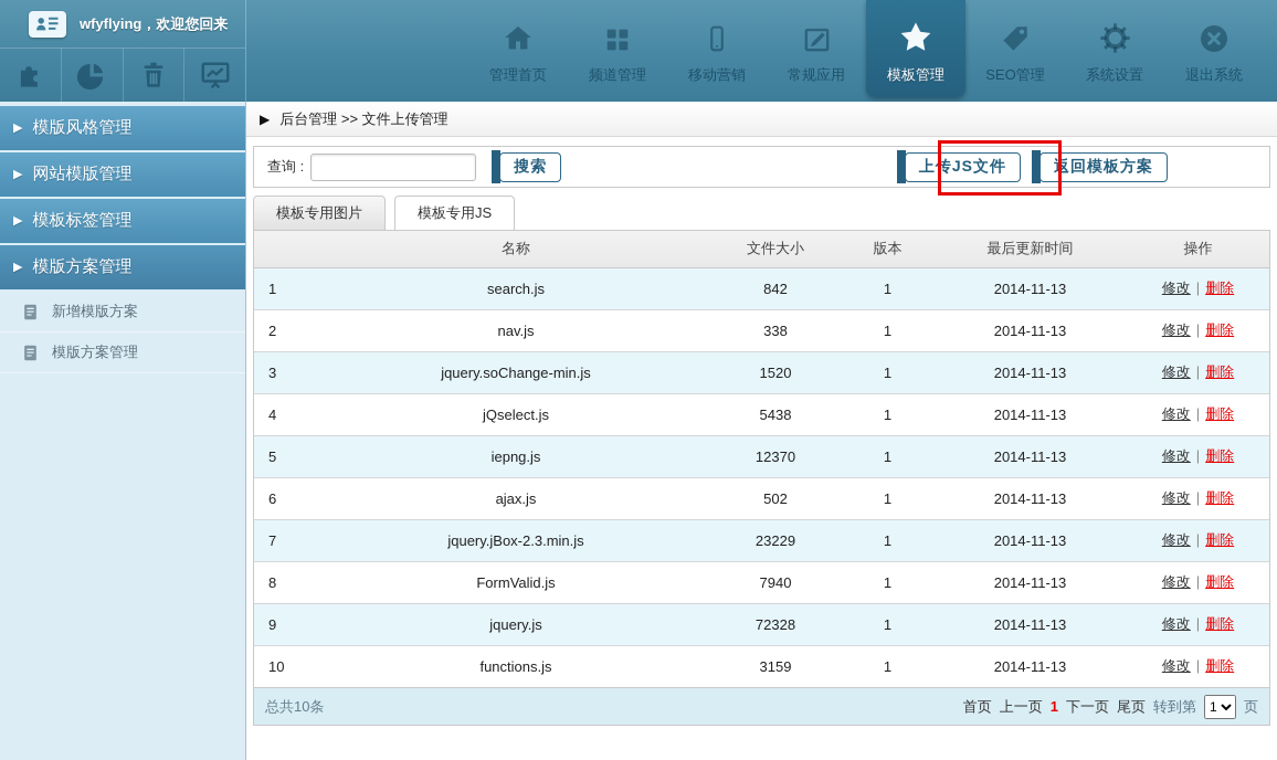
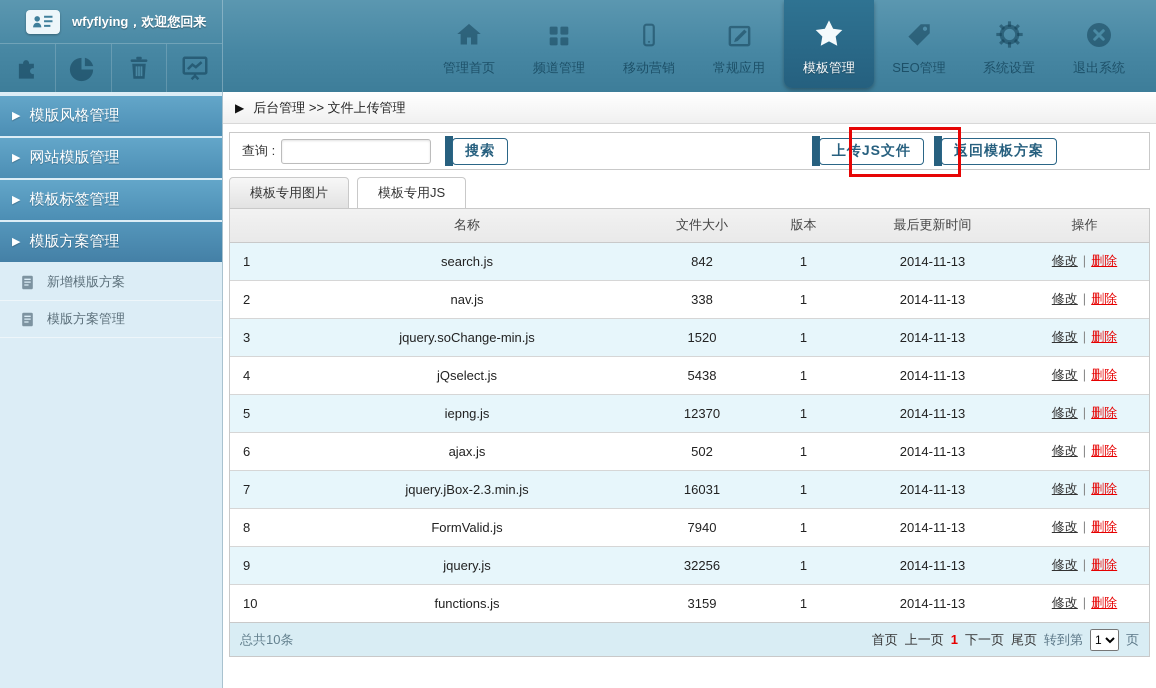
  wfyflying，欢迎您回来
  管理首页
  频道管理
  移动营销
  常规应用
  模板管理
  SEO管理
  系统设置
  退出系统
  ▶
  模版风格管理
  ▶
  网站模版管理
  ▶
  模板标签管理
  ▶
  模版方案管理
  新增模版方案
  模版方案管理
  ▶
  后台管理 >> 文件上传管理
  查询 :
  搜索
  上传JS文件
  返回模板方案
  模板专用图片
  模板专用JS
  	名称	文件大小	版本	最后更新时间	操作
  1	search.js	842	1	2014-11-13	修改 | 删除
  2	nav.js	338	1	2014-11-13	修改 | 删除
  3	jquery.soChange-min.js	1520	1	2014-11-13	修改 | 删除
  4	jQselect.js	5438	1	2014-11-13	修改 | 删除
  5	iepng.js	12370	1	2014-11-13	修改 | 删除
  6	ajax.js	502	1	2014-11-13	修改 | 删除
- 7	jquery.jBox-2.3.min.js	23229	1	2014-11-13	修改 | 删除
+ 7	jquery.jBox-2.3.min.js	16031	1	2014-11-13	修改 | 删除
  8	FormValid.js	7940	1	2014-11-13	修改 | 删除
- 9	jquery.js	72328	1	2014-11-13	修改 | 删除
+ 9	jquery.js	32256	1	2014-11-13	修改 | 删除
  10	functions.js	3159	1	2014-11-13	修改 | 删除
  总共10条
  首页
  上一页
  1
  下一页
  尾页
  转到第
  1
  页
